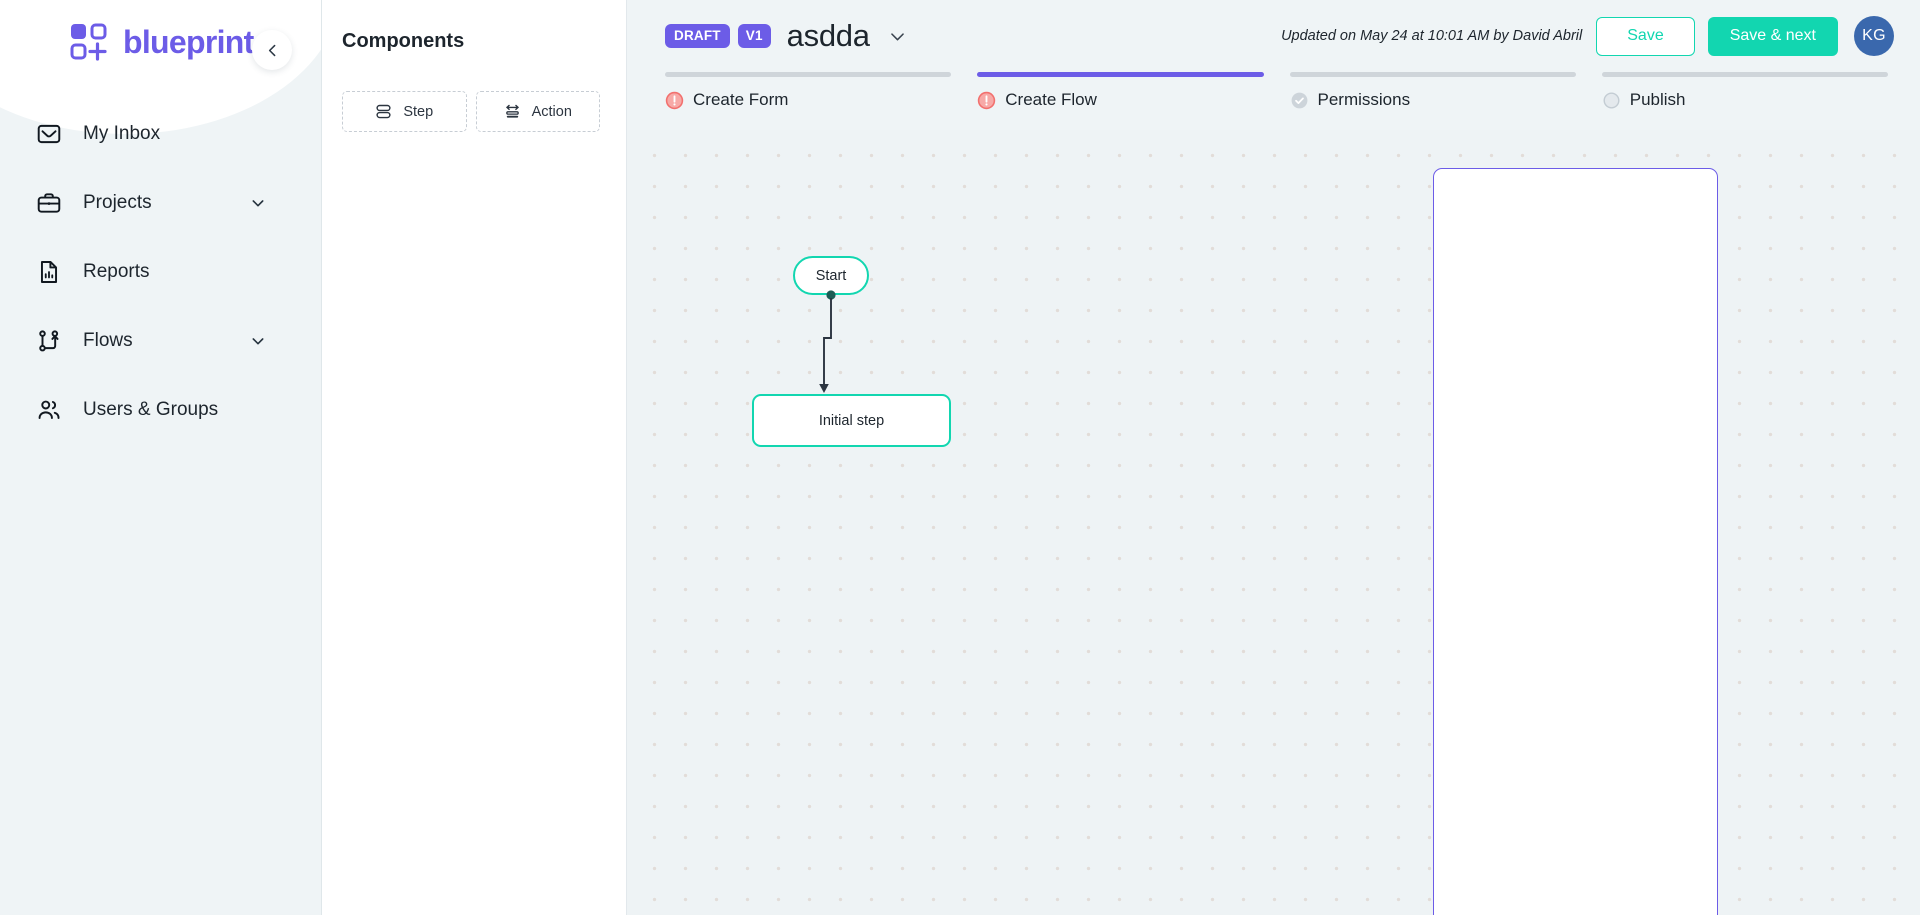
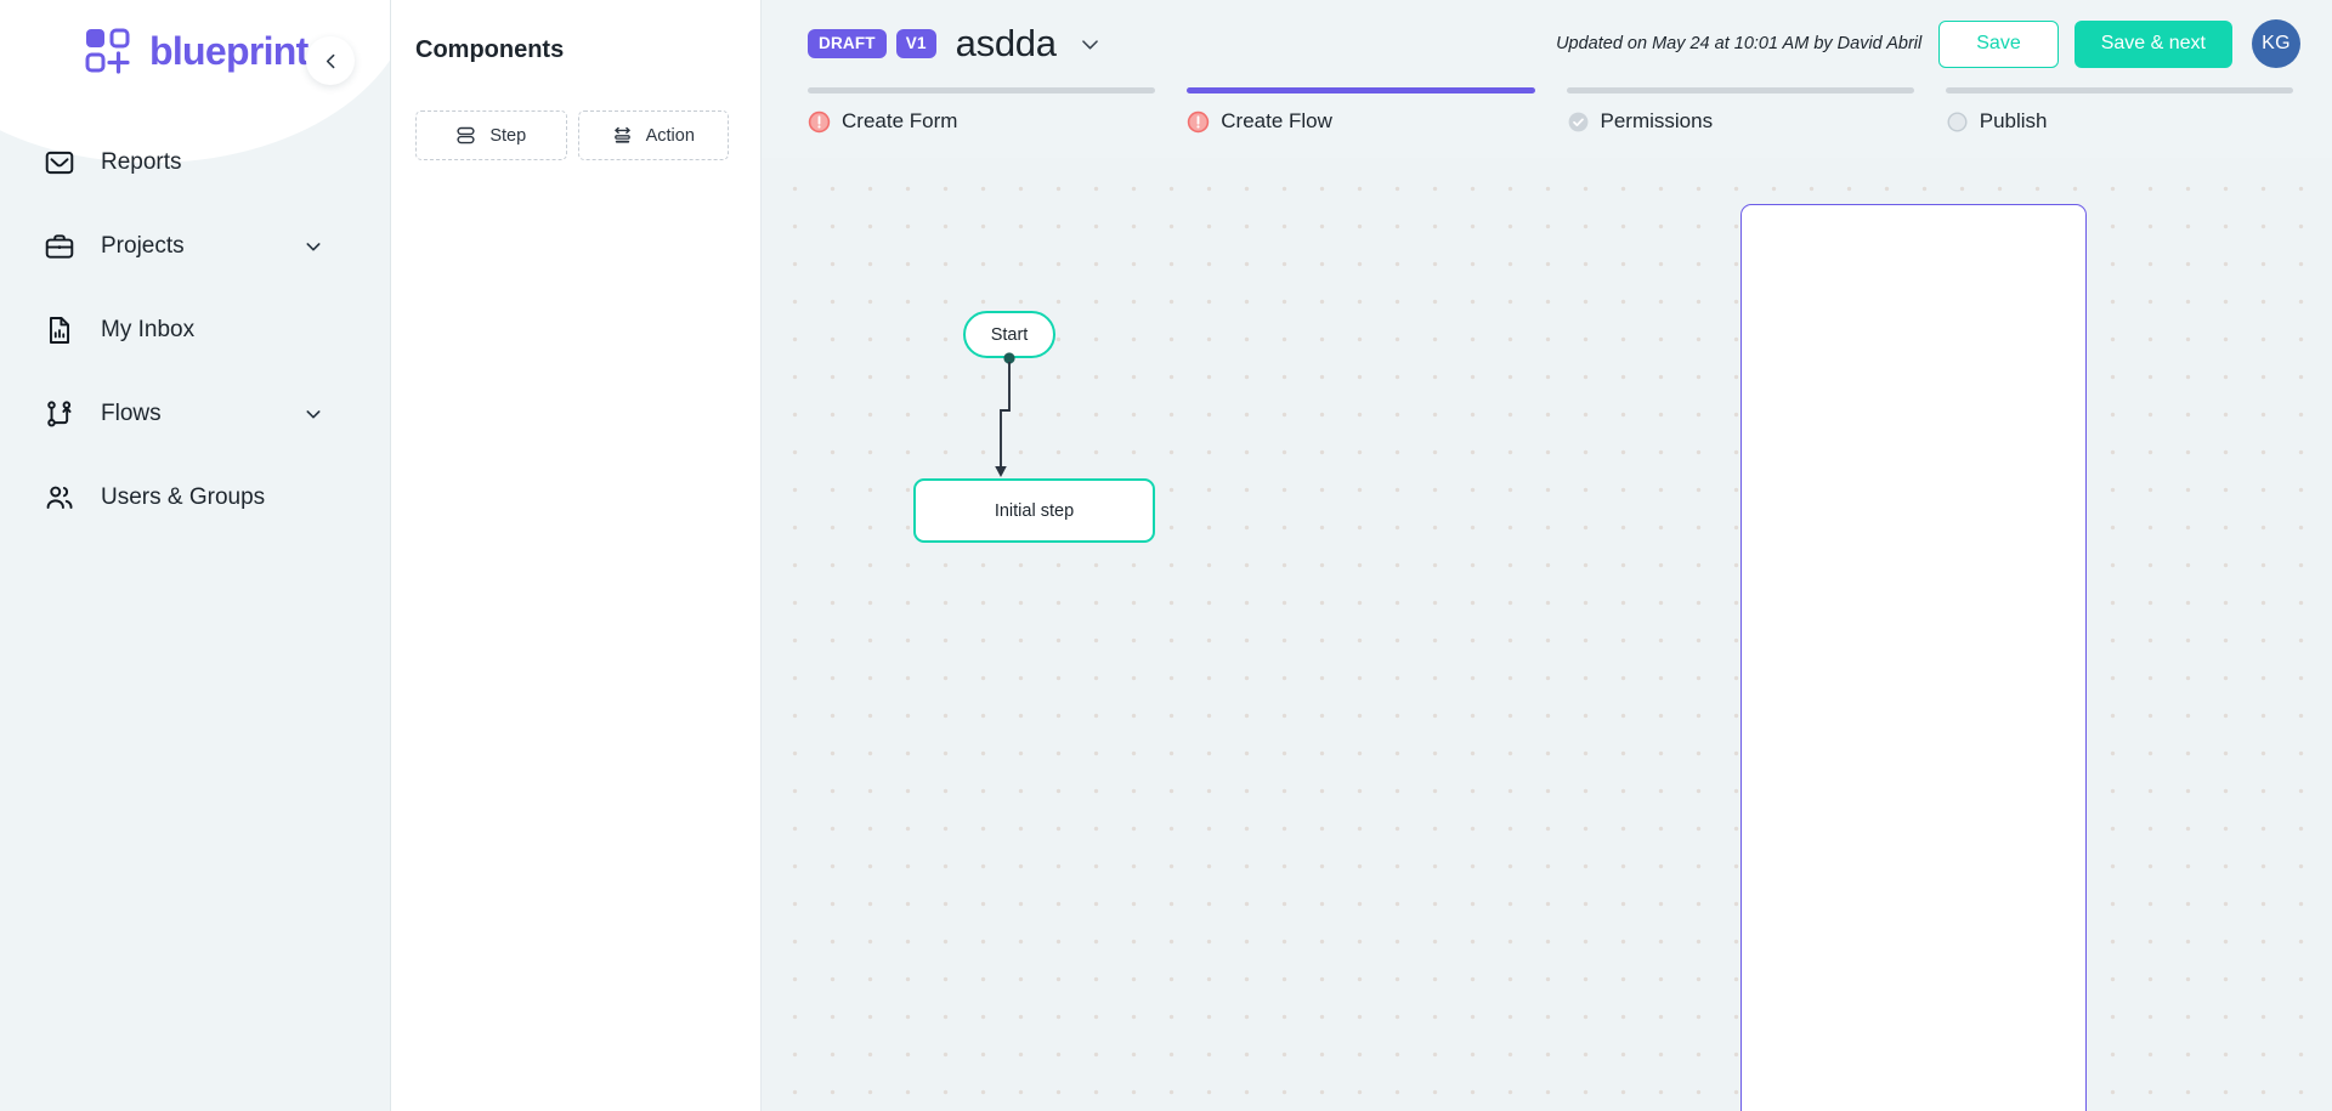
  blueprint
- My Inbox
+ Reports
  Projects
- Reports
+ My Inbox
  Flows
  Users & Groups
  Components
  Step
  Action
  DRAFT
  V1
  asdda
  Updated on May 24 at 10:01 AM by David Abril
  Save
  Save & next
  KG
  Create Form
  Create Flow
  Permissions
  Publish
  Start
  Initial step
